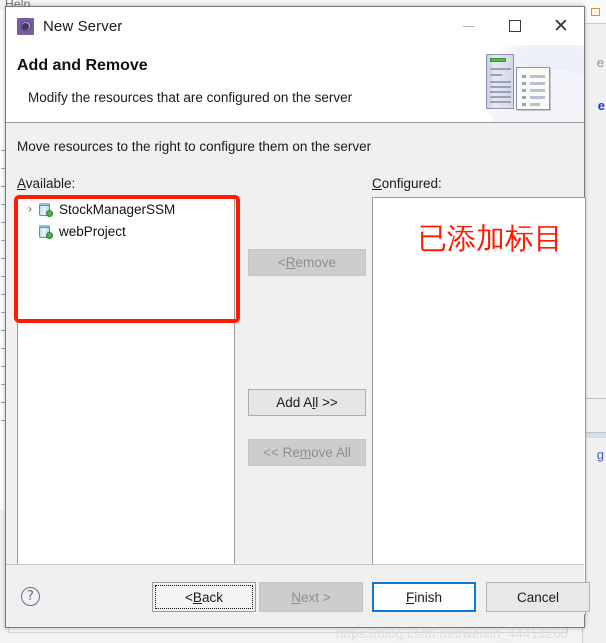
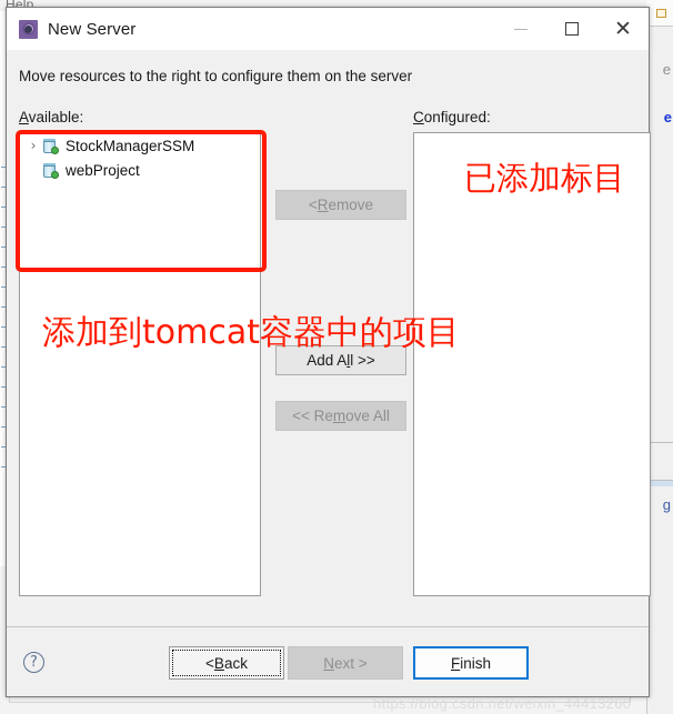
  Help
  e
  e
  g
  New Server
  ✕
- Add and Remove
- Modify the resources that are configured on the server
  Move resources to the right to configure them on the server
  Available:
  Configured:
  ›
  StockManagerSSM
  webProject
  <
  R
  emove
  Add A
  l
  l >>
  << Re
  m
  ove All
+ 添加到tomcat容器中的项目
  已添加标目
  ?
  <
  B
  ack
  N
  ext >
  F
  inish
- Cancel
  https://blog.csdn.net/weixin_44413260
